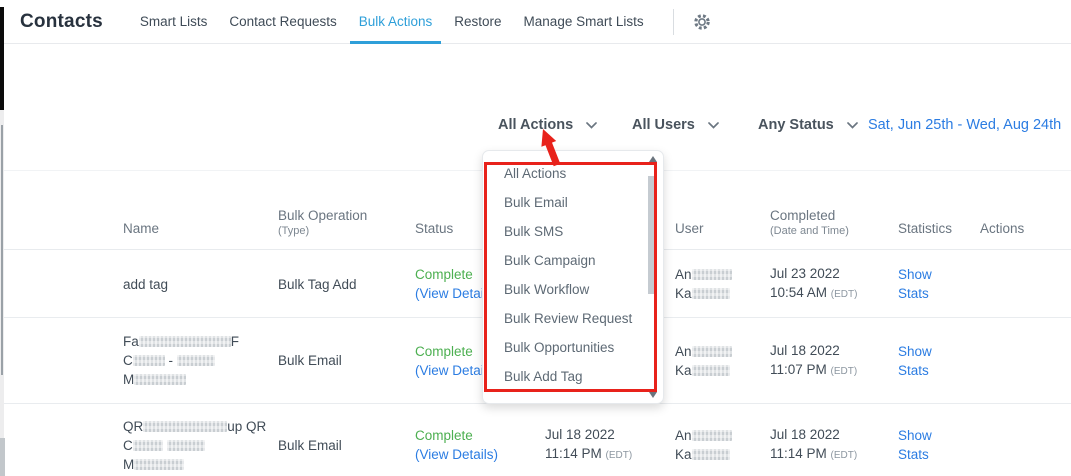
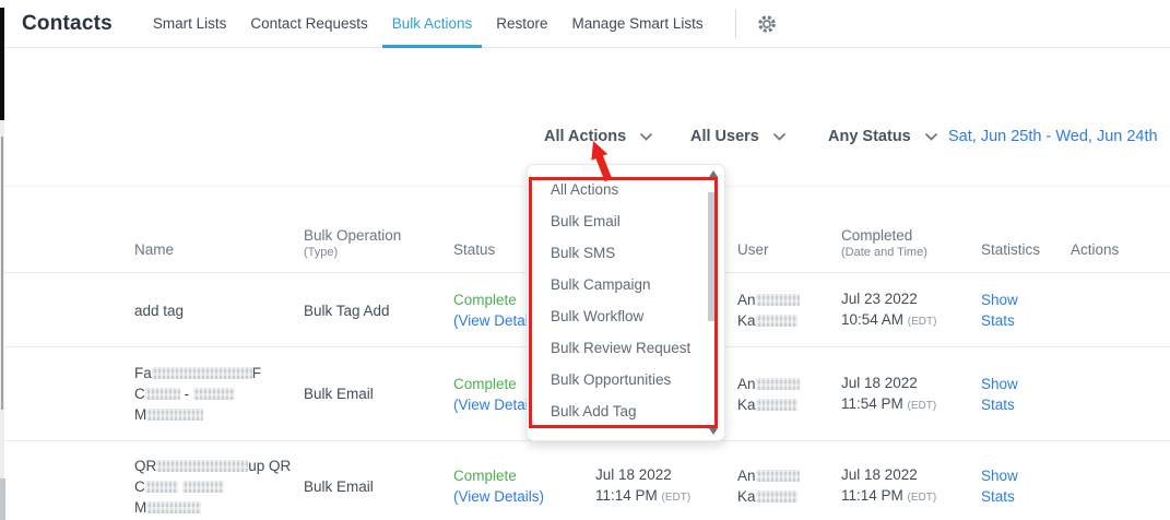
  Contacts
  Smart Lists
  Contact Requests
  Bulk Actions
  Restore
  Manage Smart Lists
  All Actions
  All Users
  Any Status
- Sat, Jun 25th - Wed, Aug 24th
+ Sat, Jun 25th - Wed, Jun 24th
  Name
  Bulk Operation
  (Type)
  Status
  User
  Completed
  (Date and Time)
  Statistics
  Actions
  add tag
  Bulk Tag Add
  Complete
  An
  Ka
  Jul 23 2022
  10:54 AM (EDT)
  Show
  Stats
  Fa F
  C -
  M
  Bulk Email
  Complete
  An
  Ka
  Jul 18 2022
- 11:07 PM (EDT)
+ 11:54 PM (EDT)
  Show
  Stats
  QR up QR
  C
  M
  Bulk Email
  Complete
  (View Details)
  Jul 18 2022
  11:14 PM (EDT)
  An
  Ka
  Jul 18 2022
  11:14 PM (EDT)
  Show
  Stats
  All Actions
  Bulk Email
  Bulk SMS
  Bulk Campaign
  Bulk Workflow
  Bulk Review Request
  Bulk Opportunities
  Bulk Add Tag
